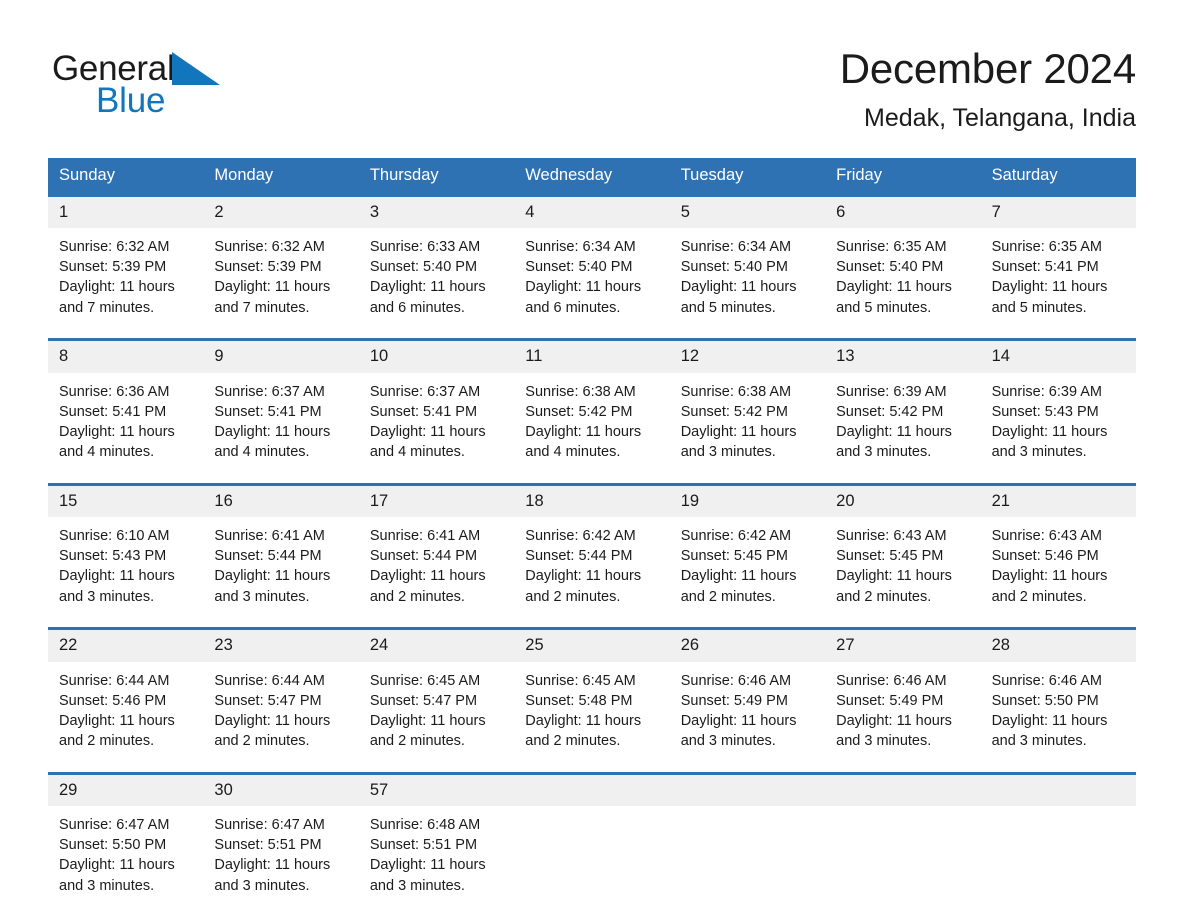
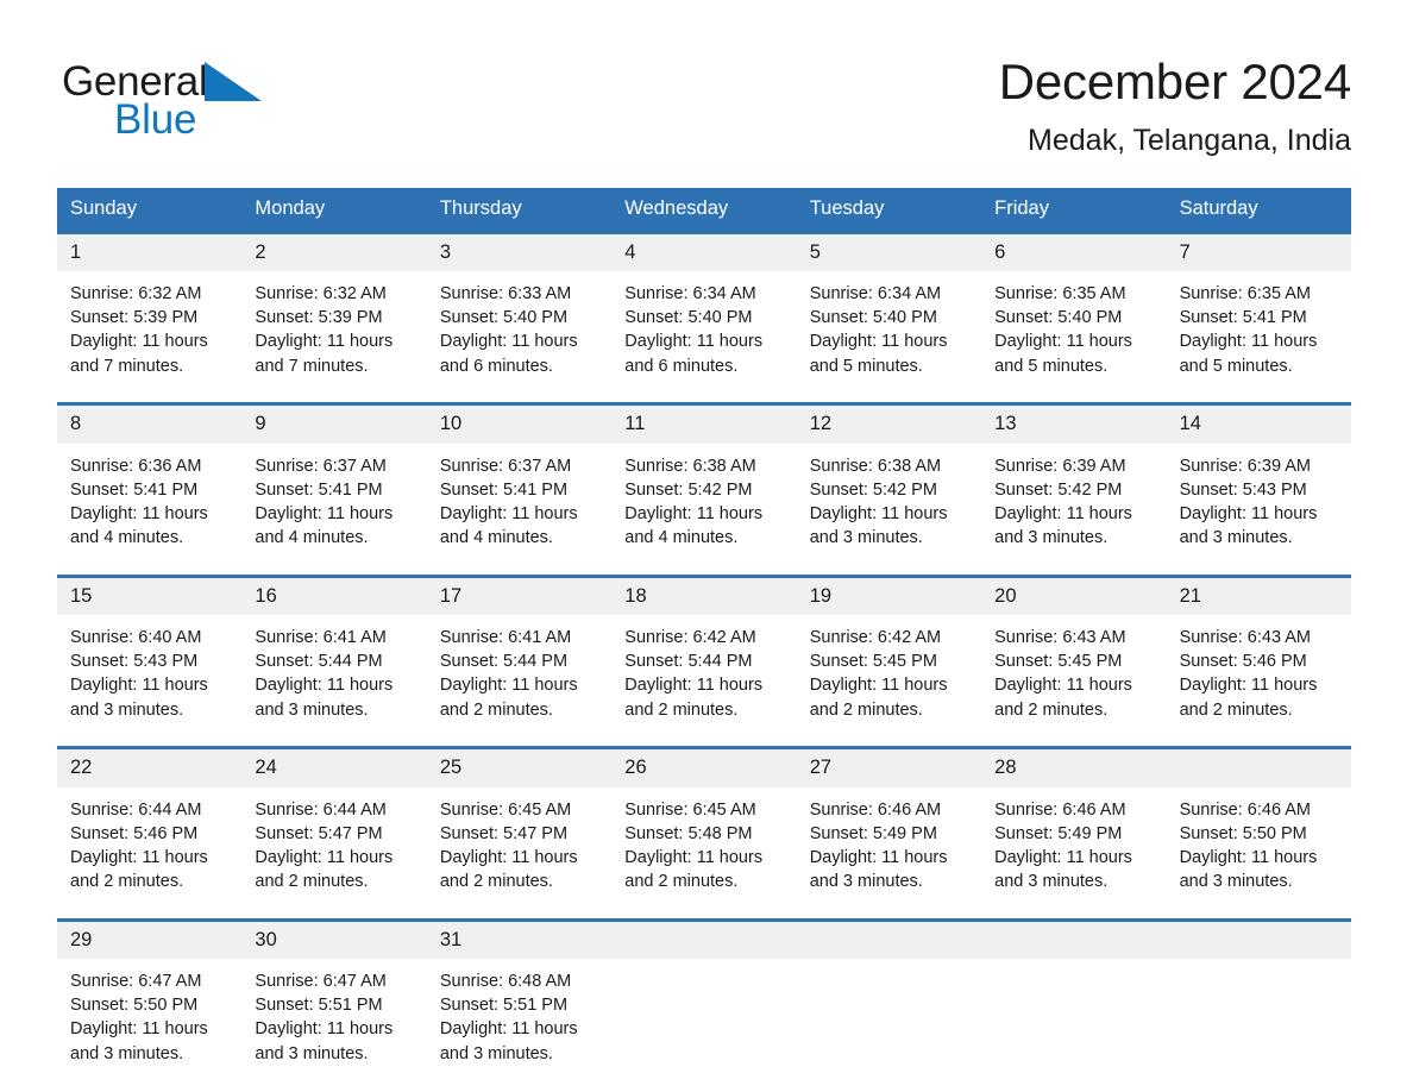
  General
  Blue
  December 2024
  Medak, Telangana, India
  Sunday
  Monday
  Thursday
  Wednesday
  Tuesday
  Friday
  Saturday
  1
  2
  3
  4
  5
  6
  7
  Sunrise: 6:32 AM
  Sunset: 5:39 PM
  Daylight: 11 hours
  and 7 minutes.
  Sunrise: 6:32 AM
  Sunset: 5:39 PM
  Daylight: 11 hours
  and 7 minutes.
  Sunrise: 6:33 AM
  Sunset: 5:40 PM
  Daylight: 11 hours
  and 6 minutes.
  Sunrise: 6:34 AM
  Sunset: 5:40 PM
  Daylight: 11 hours
  and 6 minutes.
  Sunrise: 6:34 AM
  Sunset: 5:40 PM
  Daylight: 11 hours
  and 5 minutes.
  Sunrise: 6:35 AM
  Sunset: 5:40 PM
  Daylight: 11 hours
  and 5 minutes.
  Sunrise: 6:35 AM
  Sunset: 5:41 PM
  Daylight: 11 hours
  and 5 minutes.
  8
  9
  10
  11
  12
  13
  14
  Sunrise: 6:36 AM
  Sunset: 5:41 PM
  Daylight: 11 hours
  and 4 minutes.
  Sunrise: 6:37 AM
  Sunset: 5:41 PM
  Daylight: 11 hours
  and 4 minutes.
  Sunrise: 6:37 AM
  Sunset: 5:41 PM
  Daylight: 11 hours
  and 4 minutes.
  Sunrise: 6:38 AM
  Sunset: 5:42 PM
  Daylight: 11 hours
  and 4 minutes.
  Sunrise: 6:38 AM
  Sunset: 5:42 PM
  Daylight: 11 hours
  and 3 minutes.
  Sunrise: 6:39 AM
  Sunset: 5:42 PM
  Daylight: 11 hours
  and 3 minutes.
  Sunrise: 6:39 AM
  Sunset: 5:43 PM
  Daylight: 11 hours
  and 3 minutes.
  15
  16
  17
  18
  19
  20
  21
- Sunrise: 6:10 AM
+ Sunrise: 6:40 AM
  Sunset: 5:43 PM
  Daylight: 11 hours
  and 3 minutes.
  Sunrise: 6:41 AM
  Sunset: 5:44 PM
  Daylight: 11 hours
  and 3 minutes.
  Sunrise: 6:41 AM
  Sunset: 5:44 PM
  Daylight: 11 hours
  and 2 minutes.
  Sunrise: 6:42 AM
  Sunset: 5:44 PM
  Daylight: 11 hours
  and 2 minutes.
  Sunrise: 6:42 AM
  Sunset: 5:45 PM
  Daylight: 11 hours
  and 2 minutes.
  Sunrise: 6:43 AM
  Sunset: 5:45 PM
  Daylight: 11 hours
  and 2 minutes.
  Sunrise: 6:43 AM
  Sunset: 5:46 PM
  Daylight: 11 hours
  and 2 minutes.
  22
- 23
  24
  25
  26
  27
  28
  Sunrise: 6:44 AM
  Sunset: 5:46 PM
  Daylight: 11 hours
  and 2 minutes.
  Sunrise: 6:44 AM
  Sunset: 5:47 PM
  Daylight: 11 hours
  and 2 minutes.
  Sunrise: 6:45 AM
  Sunset: 5:47 PM
  Daylight: 11 hours
  and 2 minutes.
  Sunrise: 6:45 AM
  Sunset: 5:48 PM
  Daylight: 11 hours
  and 2 minutes.
  Sunrise: 6:46 AM
  Sunset: 5:49 PM
  Daylight: 11 hours
  and 3 minutes.
  Sunrise: 6:46 AM
  Sunset: 5:49 PM
  Daylight: 11 hours
  and 3 minutes.
  Sunrise: 6:46 AM
  Sunset: 5:50 PM
  Daylight: 11 hours
  and 3 minutes.
  29
  30
- 57
+ 31
  Sunrise: 6:47 AM
  Sunset: 5:50 PM
  Daylight: 11 hours
  and 3 minutes.
  Sunrise: 6:47 AM
  Sunset: 5:51 PM
  Daylight: 11 hours
  and 3 minutes.
  Sunrise: 6:48 AM
  Sunset: 5:51 PM
  Daylight: 11 hours
  and 3 minutes.
